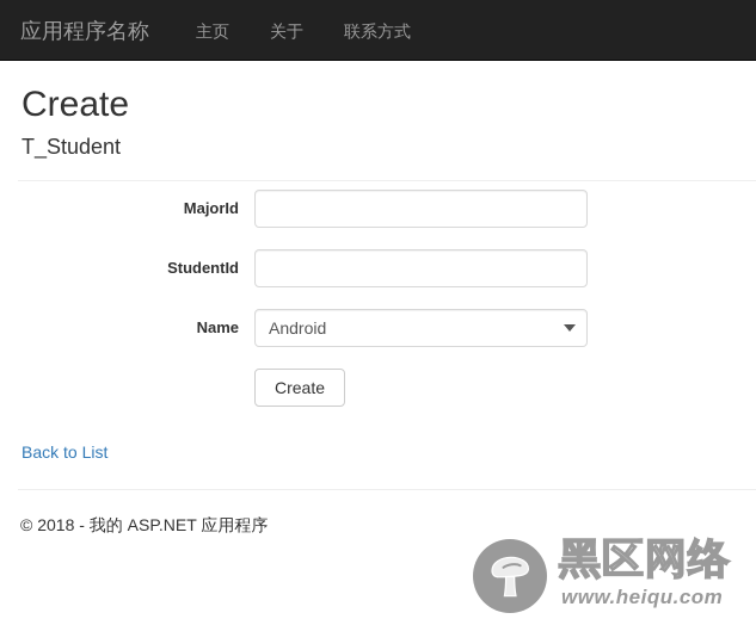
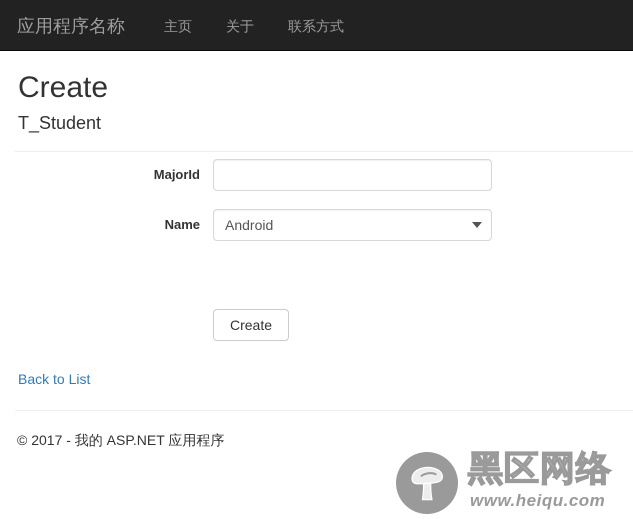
  应用程序名称
  主页
  关于
  联系方式
  Create
  T_Student
  MajorId
- StudentId
  Name
  Android
  Create
  Back to List
- © 2018 - 我的 ASP.NET 应用程序
+ © 2017 - 我的 ASP.NET 应用程序
  黑区网络
  www.heiqu.com
